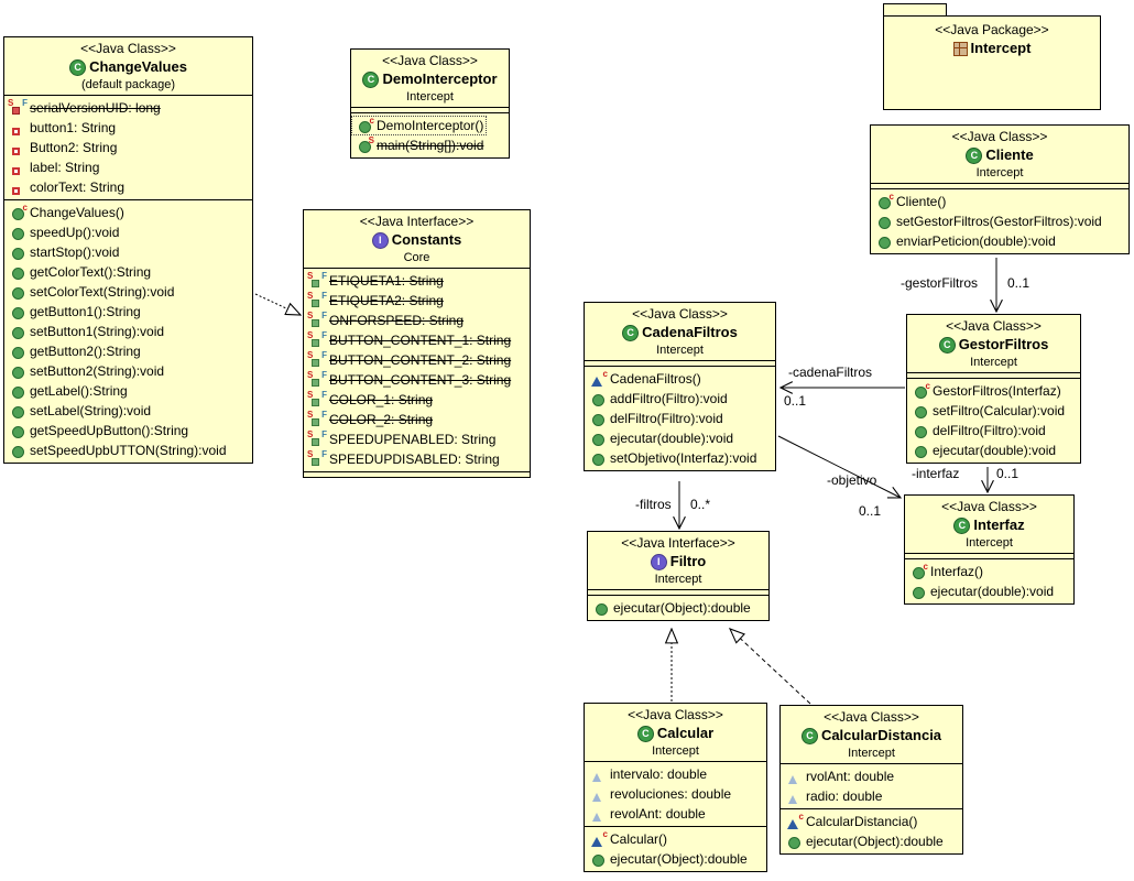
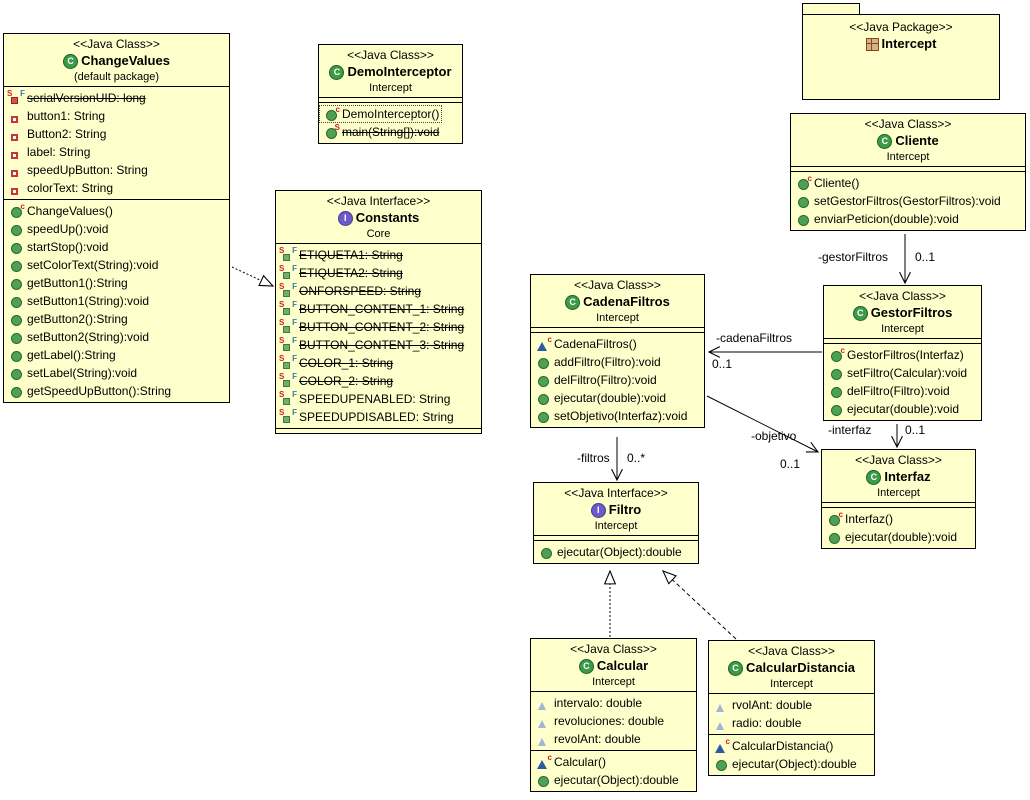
  <<Java Package>>
  Intercept
  <<Java Class>>
  C
  ChangeValues
  (default package)
  S
  F
  serialVersionUID: long
  button1: String
  Button2: String
  label: String
+ speedUpButton: String
  colorText: String
  c
  ChangeValues()
  speedUp():void
  startStop():void
- getColorText():String
  setColorText(String):void
  getButton1():String
  setButton1(String):void
  getButton2():String
  setButton2(String):void
  getLabel():String
  setLabel(String):void
  getSpeedUpButton():String
- setSpeedUpbUTTON(String):void
  <<Java Class>>
  C
  DemoInterceptor
  Intercept
  c
  DemoInterceptor()
  S
  main(String[]):void
  <<Java Interface>>
  I
  Constants
  Core
  S
  F
  ETIQUETA1: String
  S
  F
  ETIQUETA2: String
  S
  F
  ONFORSPEED: String
  S
  F
  BUTTON_CONTENT_1: String
  S
  F
  BUTTON_CONTENT_2: String
  S
  F
  BUTTON_CONTENT_3: String
  S
  F
  COLOR_1: String
  S
  F
  COLOR_2: String
  S
  F
  SPEEDUPENABLED: String
  S
  F
  SPEEDUPDISABLED: String
  <<Java Class>>
  C
  Cliente
  Intercept
  c
  Cliente()
  setGestorFiltros(GestorFiltros):void
  enviarPeticion(double):void
  <<Java Class>>
  C
  CadenaFiltros
  Intercept
  c
  CadenaFiltros()
  addFiltro(Filtro):void
  delFiltro(Filtro):void
  ejecutar(double):void
  setObjetivo(Interfaz):void
  <<Java Class>>
  C
  GestorFiltros
  Intercept
  c
  GestorFiltros(Interfaz)
  setFiltro(Calcular):void
  delFiltro(Filtro):void
  ejecutar(double):void
  <<Java Class>>
  C
  Interfaz
  Intercept
  c
  Interfaz()
  ejecutar(double):void
  <<Java Interface>>
  I
  Filtro
  Intercept
  ejecutar(Object):double
  <<Java Class>>
  C
  Calcular
  Intercept
  intervalo: double
  revoluciones: double
  revolAnt: double
  c
  Calcular()
  ejecutar(Object):double
  <<Java Class>>
  C
  CalcularDistancia
  Intercept
  rvolAnt: double
  radio: double
  c
  CalcularDistancia()
  ejecutar(Object):double
  -gestorFiltros
  0..1
  -cadenaFiltros
  0..1
  -objetivo
  0..1
  -interfaz
  0..1
  -filtros
  0..*
